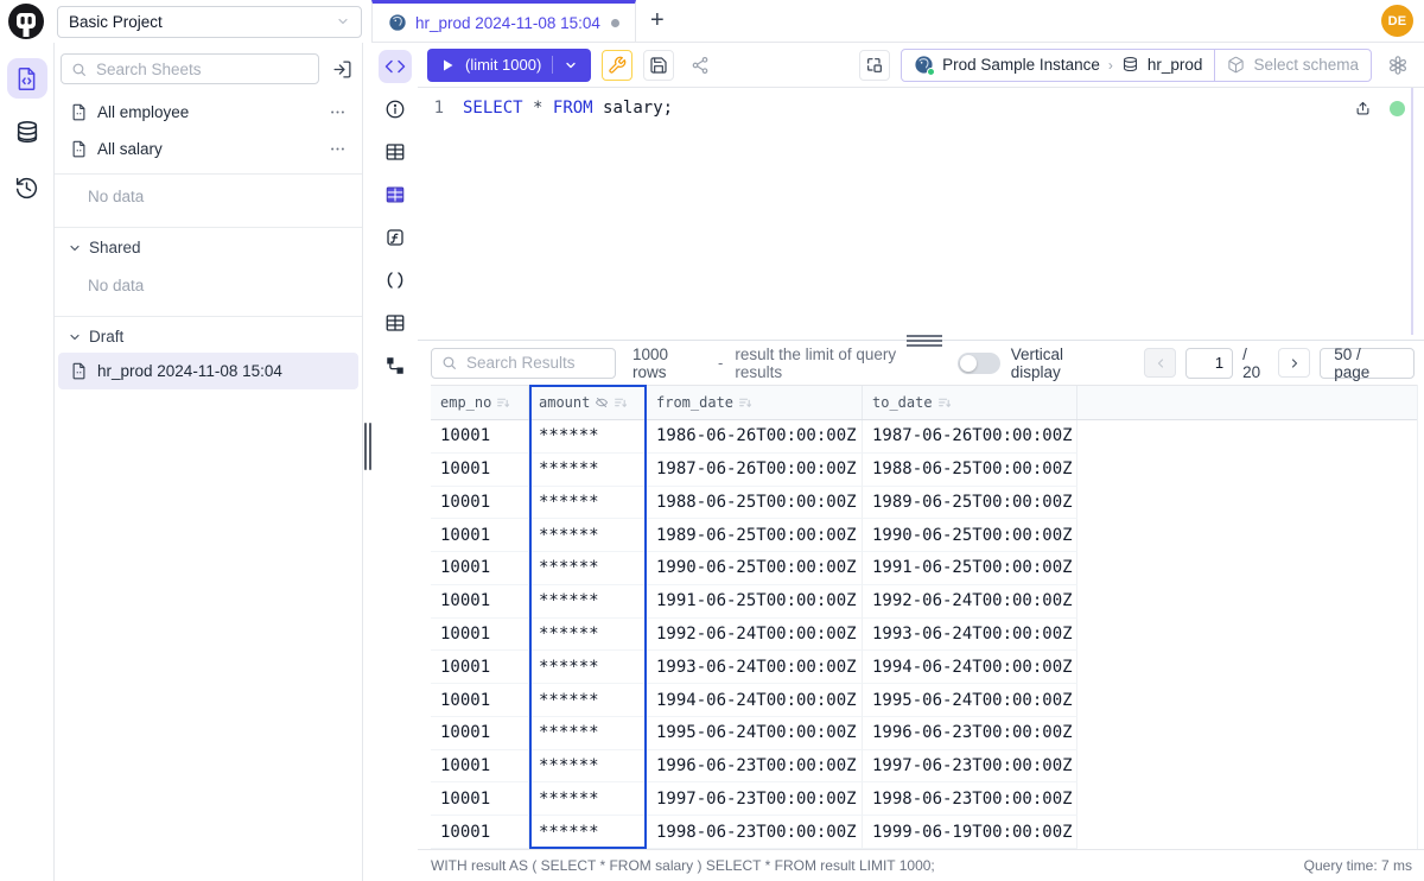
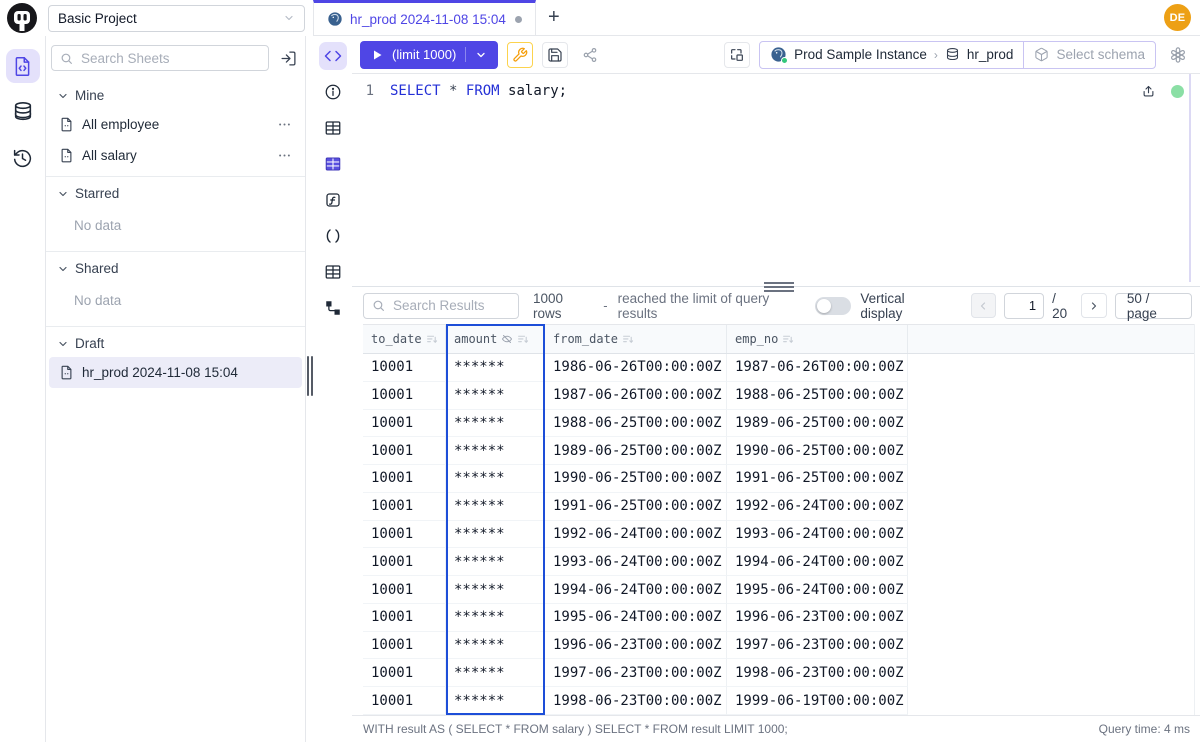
  Basic Project
  hr_prod 2024-11-08 15:04
  +
  DE
  Search Sheets
+ Mine
  All employee
  All salary
+ Starred
  No data
  Shared
  No data
  Draft
  hr_prod 2024-11-08 15:04
  (limit 1000)
  Prod Sample Instance
  ›
  hr_prod
  Select schema
  1
  SELECT * FROM salary;
  Search Results
  1000 rows
  -
- result the limit of query results
+ reached the limit of query results
  Vertical display
  1
  / 20
  50 / page
- emp_no
+ to_date
  amount
  from_date
- to_date
+ emp_no
  10001
  ******
  1986-06-26T00:00:00Z
  1987-06-26T00:00:00Z
  10001
  ******
  1987-06-26T00:00:00Z
  1988-06-25T00:00:00Z
  10001
  ******
  1988-06-25T00:00:00Z
  1989-06-25T00:00:00Z
  10001
  ******
  1989-06-25T00:00:00Z
  1990-06-25T00:00:00Z
  10001
  ******
  1990-06-25T00:00:00Z
  1991-06-25T00:00:00Z
  10001
  ******
  1991-06-25T00:00:00Z
  1992-06-24T00:00:00Z
  10001
  ******
  1992-06-24T00:00:00Z
  1993-06-24T00:00:00Z
  10001
  ******
  1993-06-24T00:00:00Z
  1994-06-24T00:00:00Z
  10001
  ******
  1994-06-24T00:00:00Z
  1995-06-24T00:00:00Z
  10001
  ******
  1995-06-24T00:00:00Z
  1996-06-23T00:00:00Z
  10001
  ******
  1996-06-23T00:00:00Z
  1997-06-23T00:00:00Z
  10001
  ******
  1997-06-23T00:00:00Z
  1998-06-23T00:00:00Z
  10001
  ******
  1998-06-23T00:00:00Z
  1999-06-19T00:00:00Z
  WITH result AS ( SELECT * FROM salary ) SELECT * FROM result LIMIT 1000;
- Query time: 7 ms
+ Query time: 4 ms
